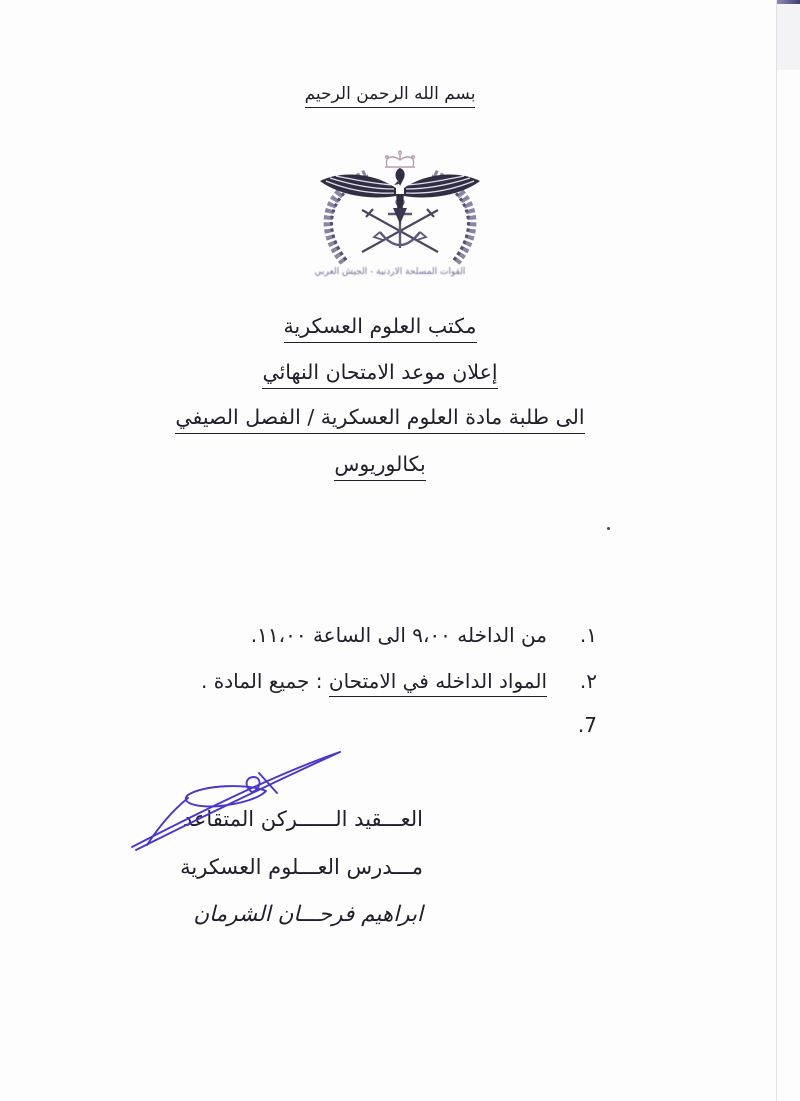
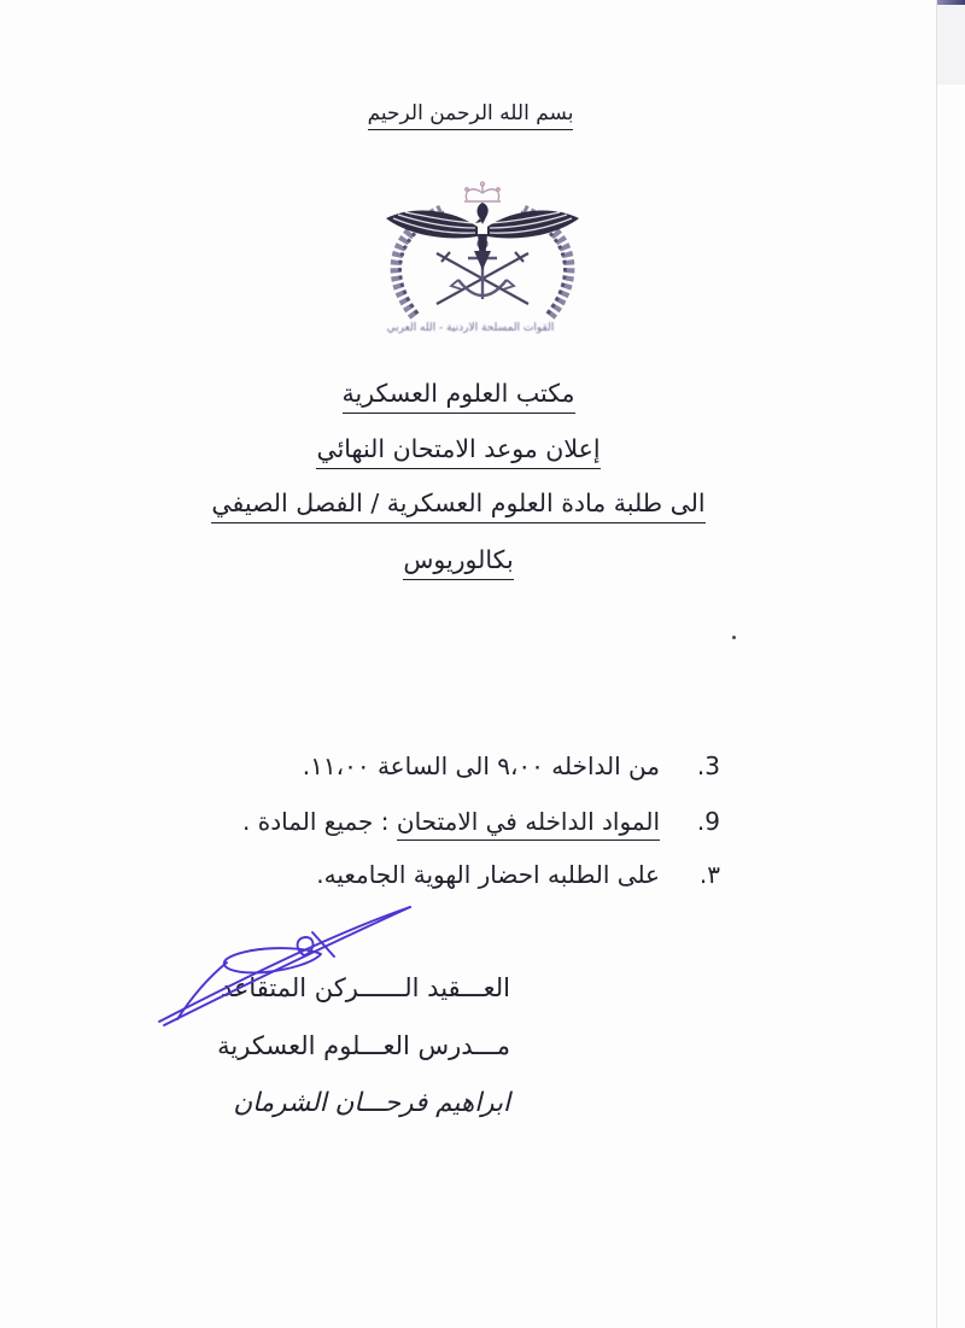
  بسم الله الرحمن الرحيم
- القوات المسلحة الاردنية - الجيش العربي
+ القوات المسلحة الاردنية - الله العربي
  مكتب العلوم العسكرية
  إعلان موعد الامتحان النهائي
  الى طلبة مادة العلوم العسكرية / الفصل الصيفي
  بكالوريوس
- ١.
+ 3.
  من الداخله ٩،٠٠ الى الساعة ١١،٠٠.
- ٢.
+ 9.
  المواد الداخله في الامتحان : جميع المادة .
- 7.
+ ٣.
+ على الطلبه احضار الهوية الجامعيه.
  العـــقيد الــــــركن المتقا
  مـــدرس العـــلوم العسكرية
  ابراهيم فرحـــان الشرمان
